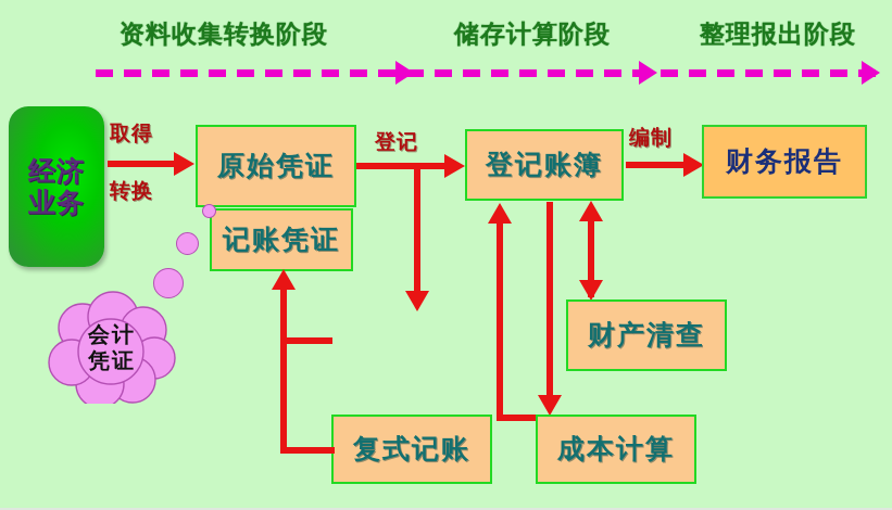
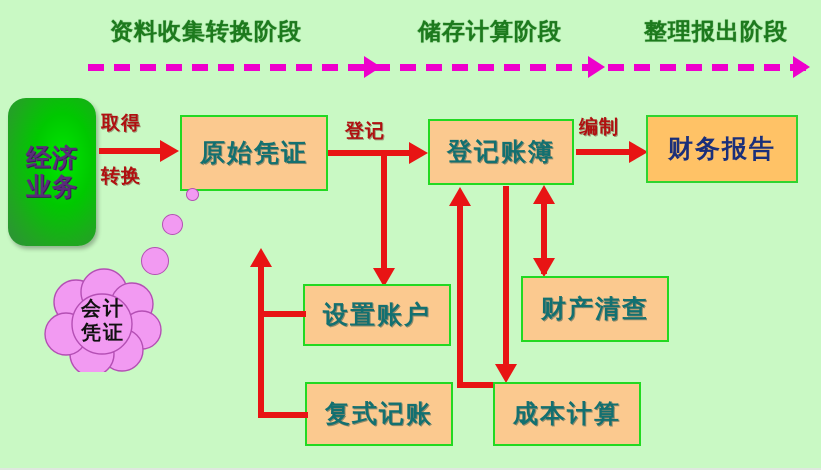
  资料收集转换阶段
  储存计算阶段
  整理报出阶段
  经济
  业务
  取得
  转换
  原始凭证
- 记账凭证
  登记
  登记账簿
  编制
  财务报告
+ 设置账户
  财产清查
  复式记账
  成本计算
  会计
  凭证
